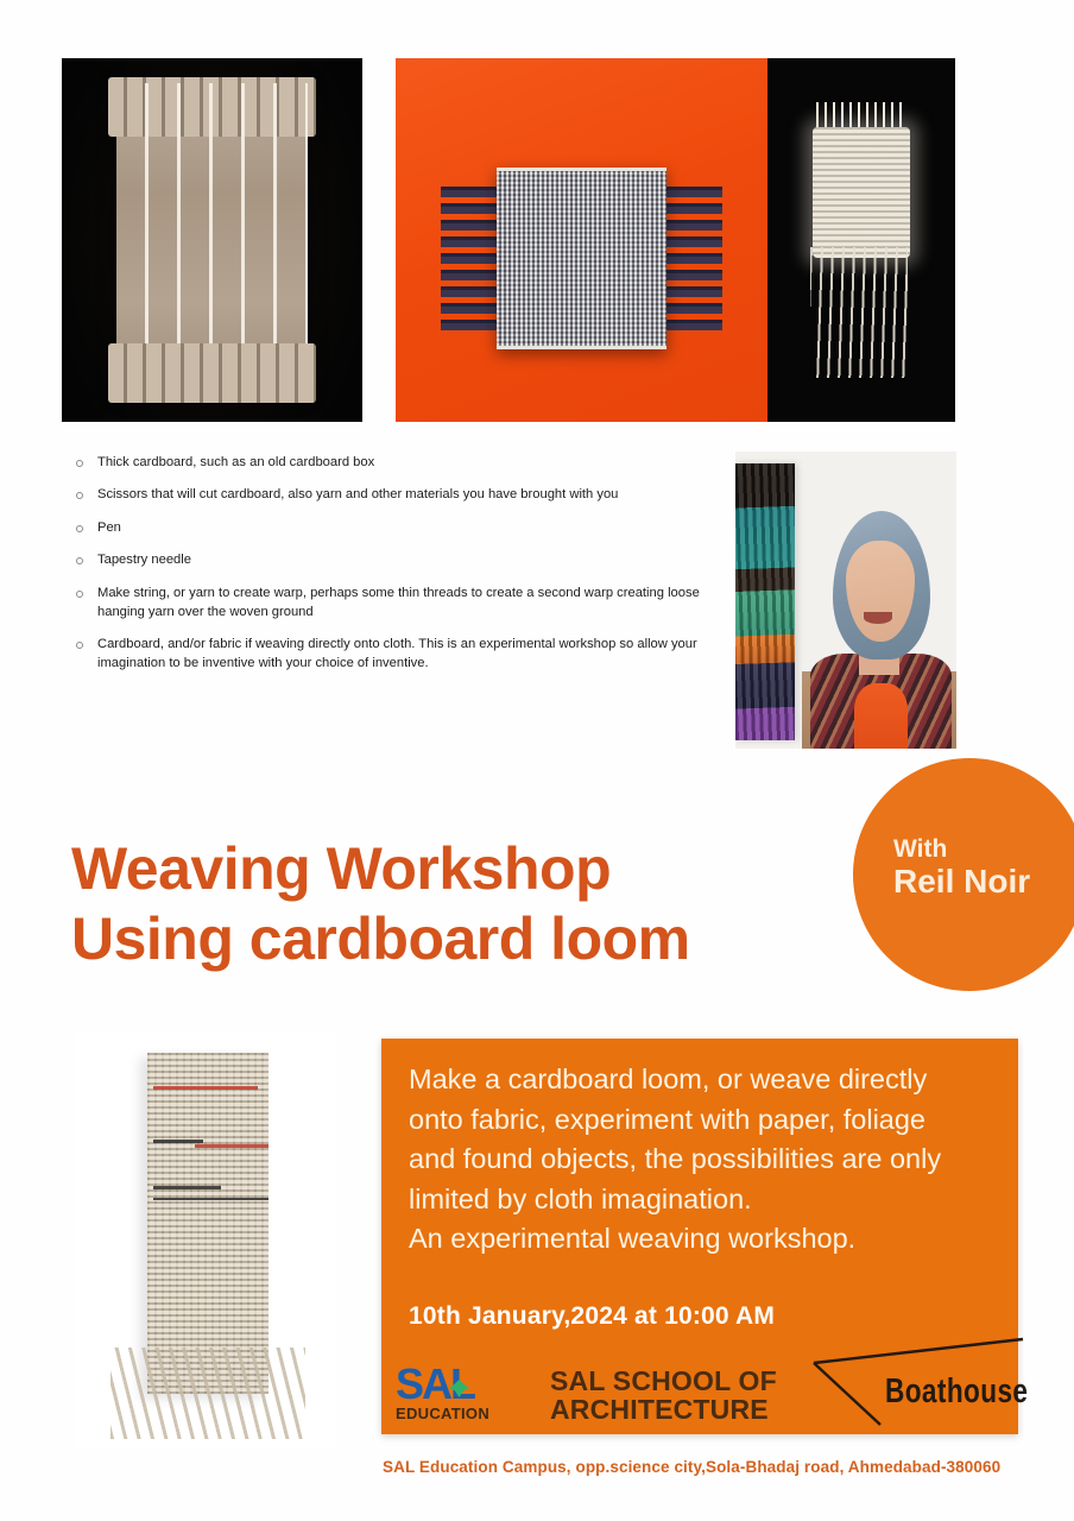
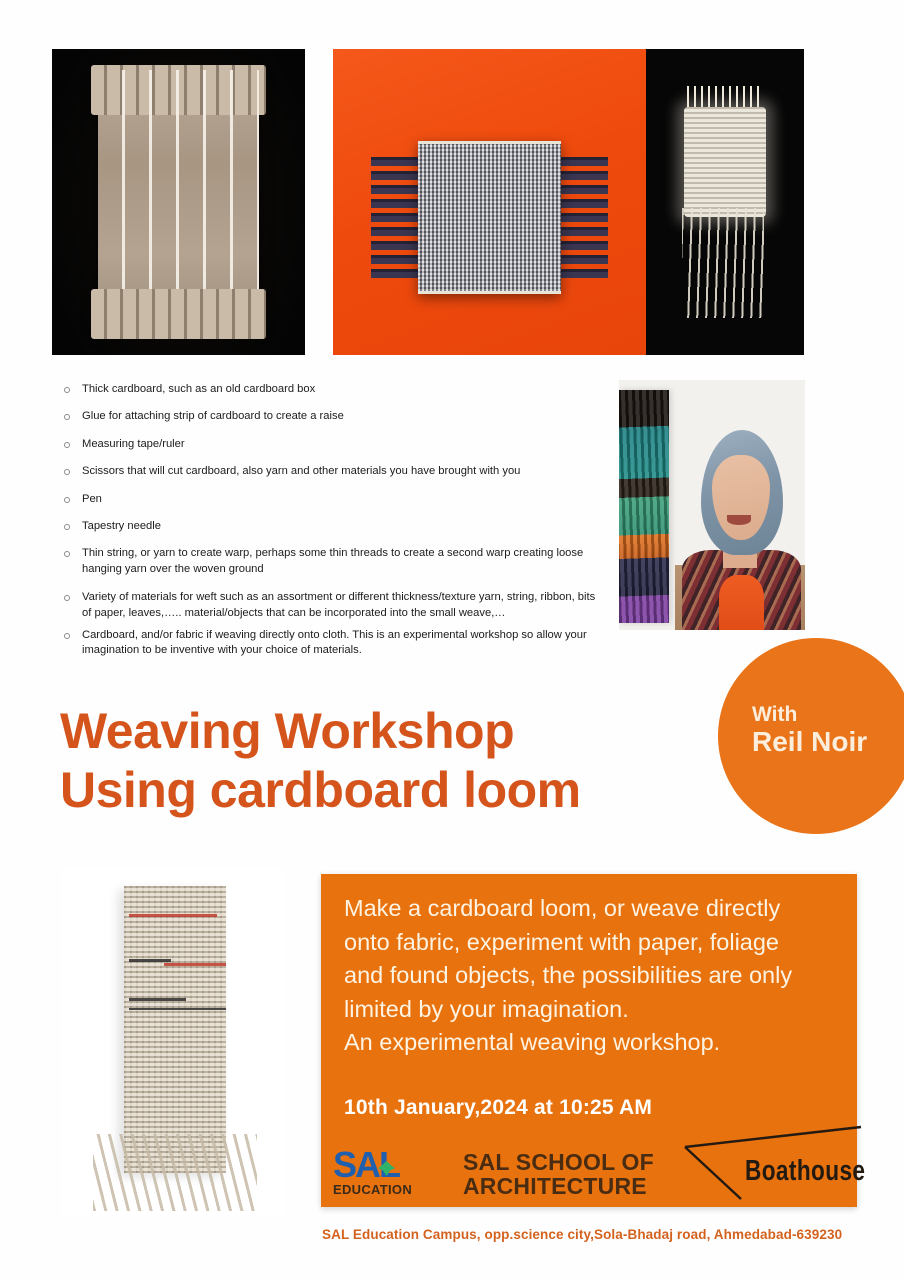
  Thick cardboard, such as an old cardboard box
+ Glue for attaching strip of cardboard to create a raise
+ Measuring tape/ruler
  Scissors that will cut cardboard, also yarn and other materials you have brought with you
  Pen
  Tapestry needle
- Make string, or yarn to create warp, perhaps some thin threads to create a second warp creating loose hanging yarn over the woven ground
+ Thin string, or yarn to create warp, perhaps some thin threads to create a second warp creating loose hanging yarn over the woven ground
+ Variety of materials for weft such as an assortment or different thickness/texture yarn, string, ribbon, bits of paper, leaves,….. material/objects that can be incorporated into the small weave,…
- Cardboard, and/or fabric if weaving directly onto cloth. This is an experimental workshop so allow your imagination to be inventive with your choice of inventive.
+ Cardboard, and/or fabric if weaving directly onto cloth. This is an experimental workshop so allow your imagination to be inventive with your choice of materials.
  Weaving Workshop
  Using cardboard loom
  With
  Reil Noir
- Make a cardboard loom, or weave directly onto fabric, experiment with paper, foliage and found objects, the possibilities are only limited by cloth imagination.
+ Make a cardboard loom, or weave directly onto fabric, experiment with paper, foliage and found objects, the possibilities are only limited by your imagination.
  An experimental weaving workshop.
- 10th January,2024 at 10:00 AM
+ 10th January,2024 at 10:25 AM
  EDUCATION
  SAL SCHOOL OF
  ARCHITECTURE
  Boathouse
- SAL Education Campus, opp.science city,Sola-Bhadaj road, Ahmedabad-380060
+ SAL Education Campus, opp.science city,Sola-Bhadaj road, Ahmedabad-639230
